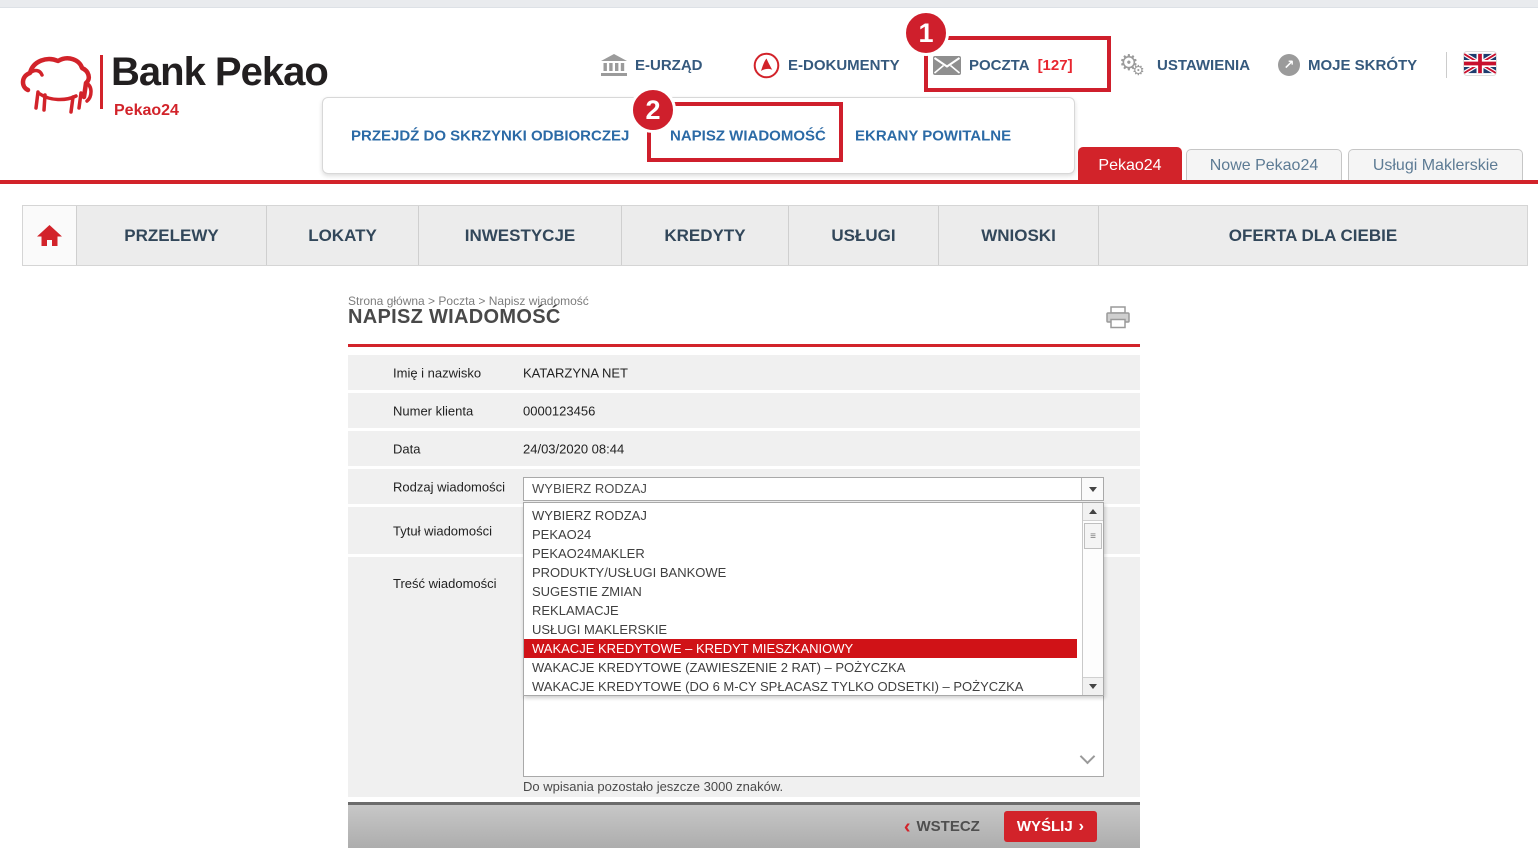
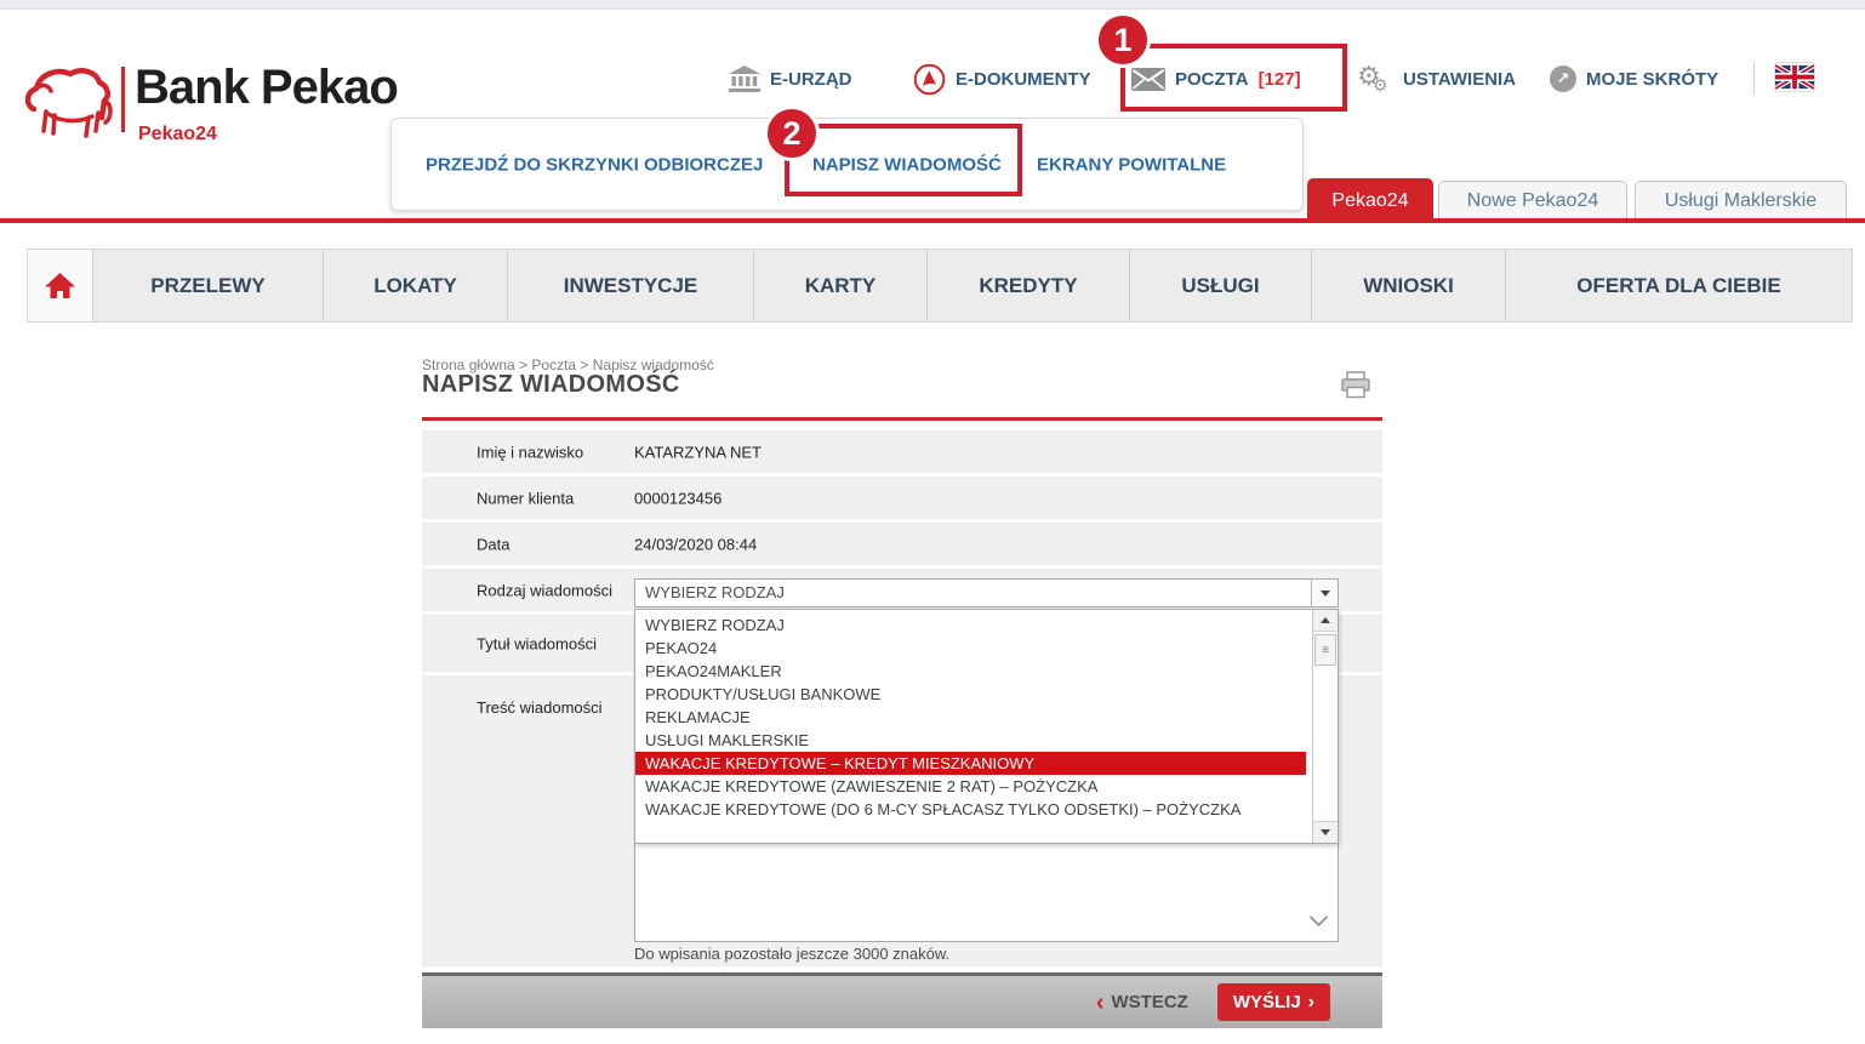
  Bank Pekao
  Pekao24
  E-URZĄD
  E-DOKUMENTY
  POCZTA
  [127]
  ⚙
  ⚙
  USTAWIENIA
  ↗
  MOJE SKRÓTY
  PRZEJDŹ DO SKRZYNKI ODBIORCZEJ
  NAPISZ WIADOMOŚĆ
  EKRANY POWITALNE
  Pekao24
  Nowe Pekao24
  Usługi Maklerskie
  1
  2
  PRZELEWY
  LOKATY
  INWESTYCJE
+ KARTY
  KREDYTY
  USŁUGI
  WNIOSKI
  OFERTA DLA CIEBIE
  Strona główna > Poczta > Napisz wiadomość
  NAPISZ WIADOMOŚĆ
  Imię i nazwisko
  KATARZYNA NET
  Numer klienta
  0000123456
  Data
  24/03/2020 08:44
  Rodzaj wiadomości
  Tytuł wiadomości
  Treść wiadomości
  WYBIERZ RODZAJ
  WYBIERZ RODZAJ
  PEKAO24
  PEKAO24MAKLER
  PRODUKTY/USŁUGI BANKOWE
- SUGESTIE ZMIAN
  REKLAMACJE
  USŁUGI MAKLERSKIE
  WAKACJE KREDYTOWE – KREDYT MIESZKANIOWY
  WAKACJE KREDYTOWE (ZAWIESZENIE 2 RAT) – POŻYCZKA
  WAKACJE KREDYTOWE (DO 6 M-CY SPŁACASZ TYLKO ODSETKI) – POŻYCZKA
  ≡
  Do wpisania pozostało jeszcze 3000 znaków.
  ‹
  WSTECZ
  WYŚLIJ
  ›
